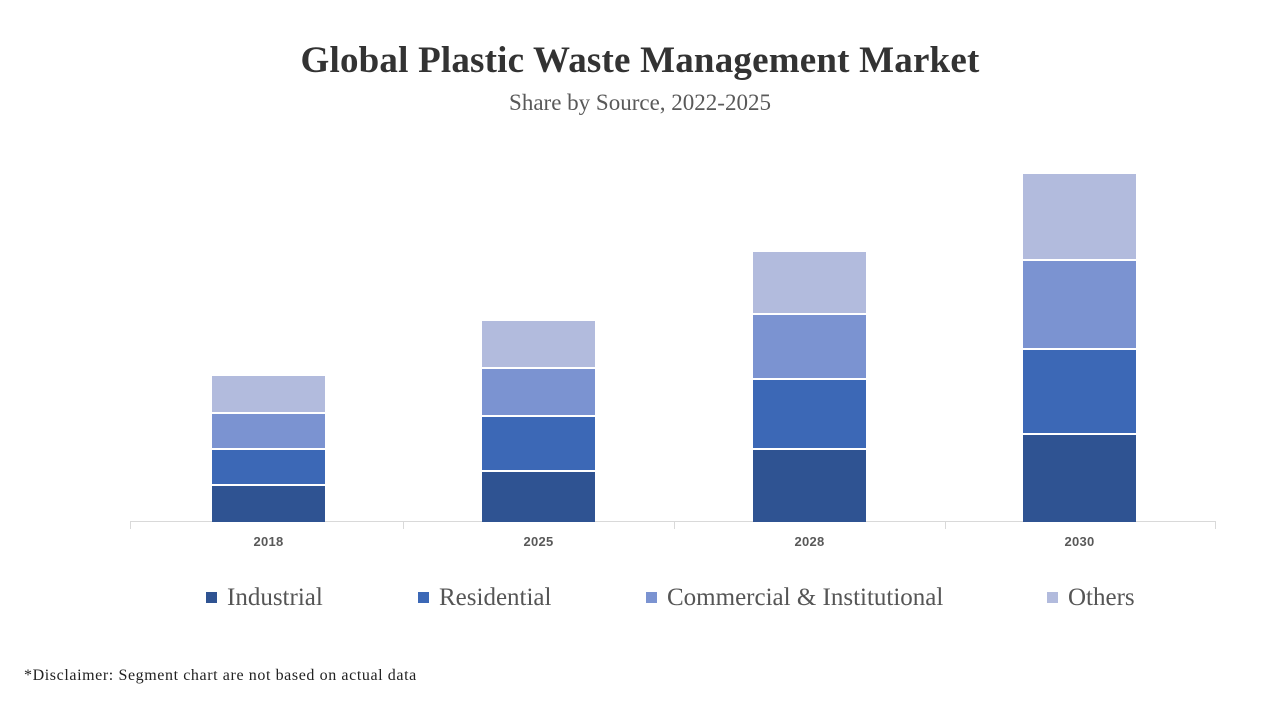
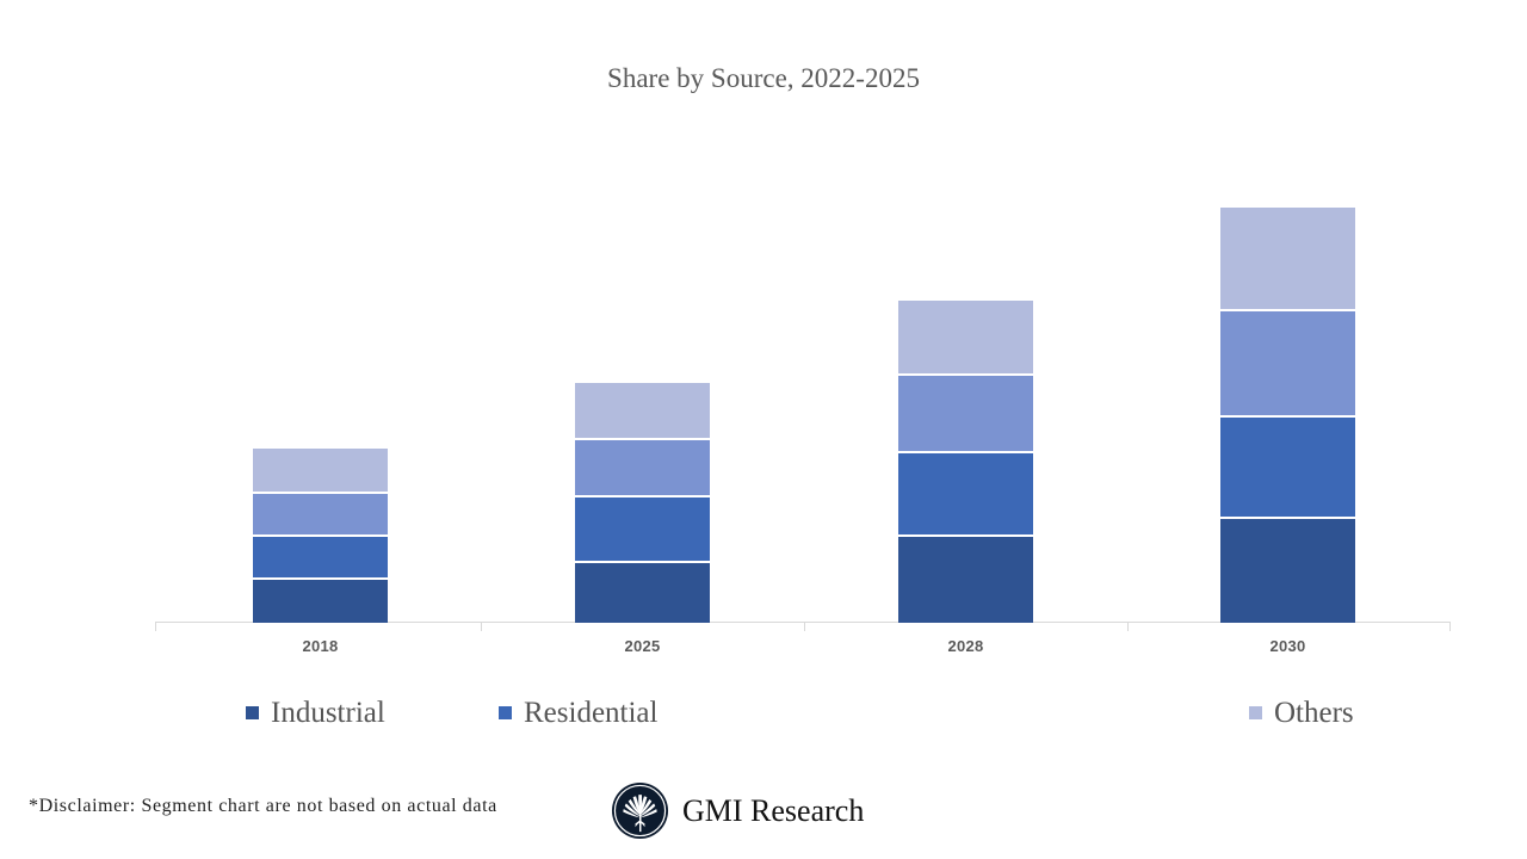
- Global Plastic Waste Management Market
  Share by Source, 2022-2025
  2018
  2025
  2028
  2030
  Industrial
  Residential
- Commercial & Institutional
  Others
  *Disclaimer: Segment chart are not based on actual data
+ GMI Research
